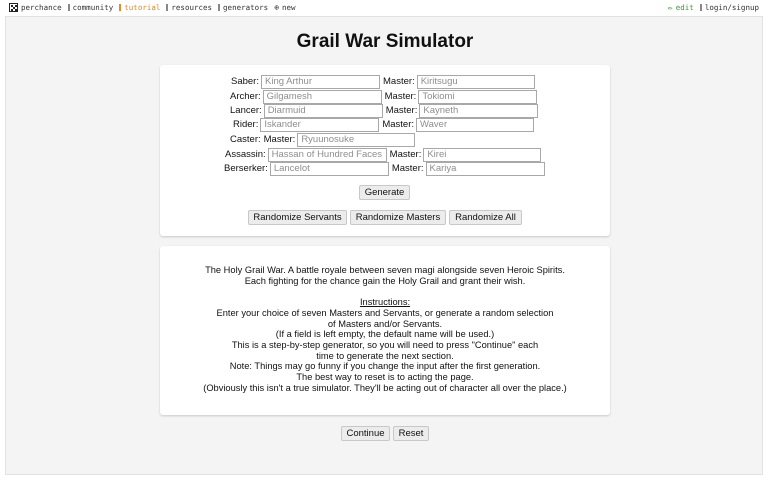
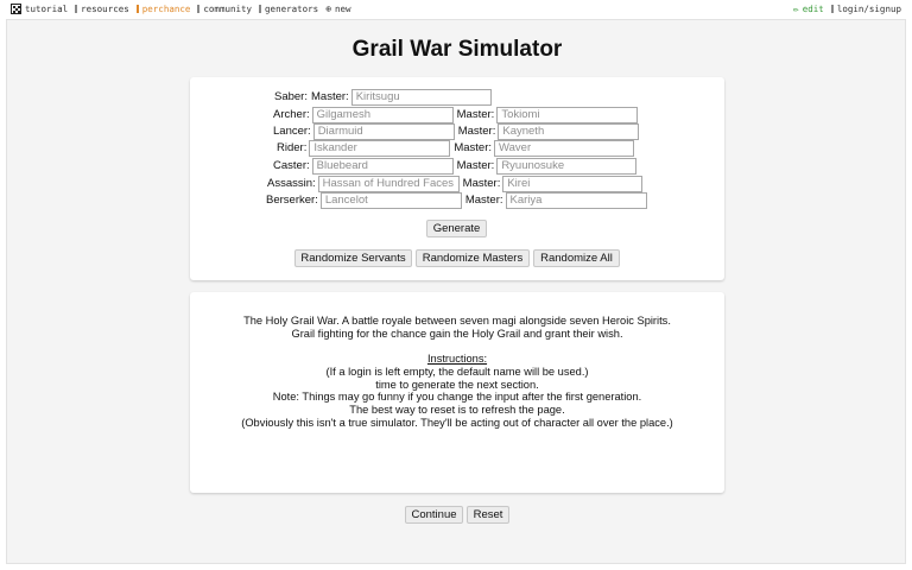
- perchance
+ tutorial
- community
+ resources
- tutorial
+ perchance
- resources
+ community
  generators
  ⊕
  new
  ✏
  edit
  login/signup
  Grail War Simulator
  Saber:
- King Arthur
  Master:
  Kiritsugu
  Archer:
  Gilgamesh
  Master:
  Tokiomi
  Lancer:
  Diarmuid
  Master:
  Kayneth
  Rider:
  Iskander
  Master:
  Waver
  Caster:
+ Bluebeard
  Master:
  Ryuunosuke
  Assassin:
  Hassan of Hundred Faces
  Master:
  Kirei
  Berserker:
  Lancelot
  Master:
  Kariya
  Generate
  Randomize Servants
  Randomize Masters
  Randomize All
  The Holy Grail War. A battle royale between seven magi alongside seven Heroic Spirits.
- Each fighting for the chance gain the Holy Grail and grant their wish.
+ Grail fighting for the chance gain the Holy Grail and grant their wish.
  Instructions:
- Enter your choice of seven Masters and Servants, or generate a random selection
- of Masters and/or Servants.
- (If a field is left empty, the default name will be used.)
+ (If a login is left empty, the default name will be used.)
- This is a step-by-step generator, so you will need to press "Continue" each
  time to generate the next section.
  Note: Things may go funny if you change the input after the first generation.
- The best way to reset is to acting the page.
+ The best way to reset is to refresh the page.
  (Obviously this isn't a true simulator. They'll be acting out of character all over the place.)
  Continue
  Reset
